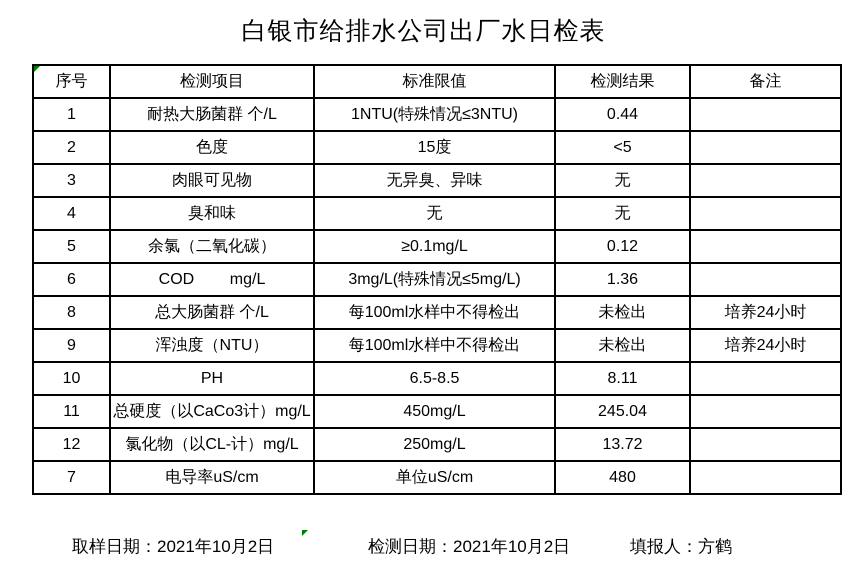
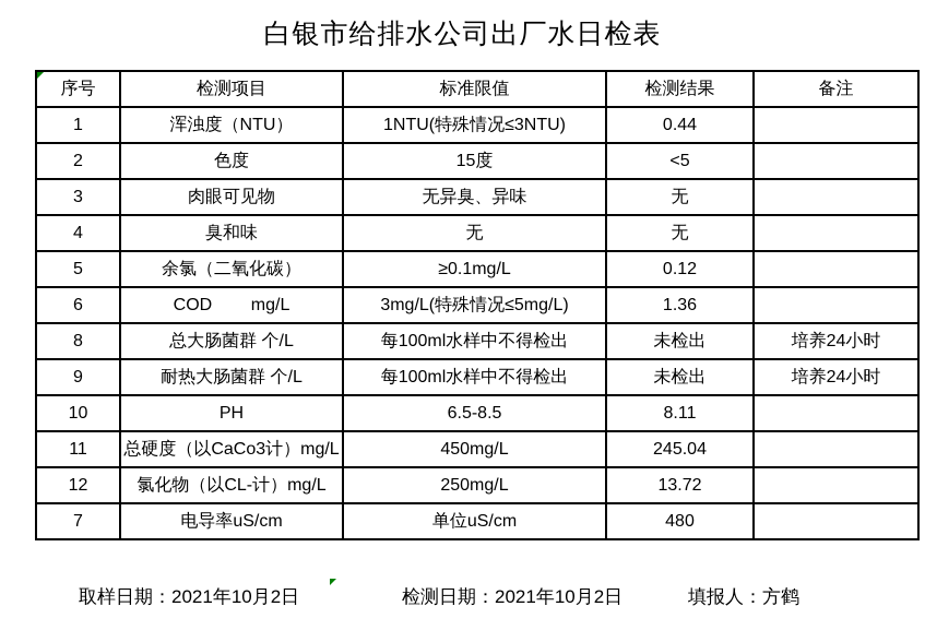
  白银市给排水公司出厂水日检表
  序号	检测项目	标准限值	检测结果	备注
- 1	耐热大肠菌群 个/L	1NTU(特殊情况≤3NTU)	0.44
+ 1	浑浊度（NTU）	1NTU(特殊情况≤3NTU)	0.44
  2	色度	15度	<5
  3	肉眼可见物	无异臭、异味	无
  4	臭和味	无	无
  5	余氯（二氧化碳）	≥0.1mg/L	0.12
  6	COD mg/L	3mg/L(特殊情况≤5mg/L)	1.36
  8	总大肠菌群 个/L	每100ml水样中不得检出	未检出	培养24小时
- 9	浑浊度（NTU）	每100ml水样中不得检出	未检出	培养24小时
+ 9	耐热大肠菌群 个/L	每100ml水样中不得检出	未检出	培养24小时
  10	PH	6.5-8.5	8.11
  11	总硬度（以CaCo3计）mg/L	450mg/L	245.04
  12	氯化物（以CL-计）mg/L	250mg/L	13.72
  7	电导率uS/cm	单位uS/cm	480
  取样日期：2021年10月2日
  检测日期：2021年10月2日
  填报人：方鹤
